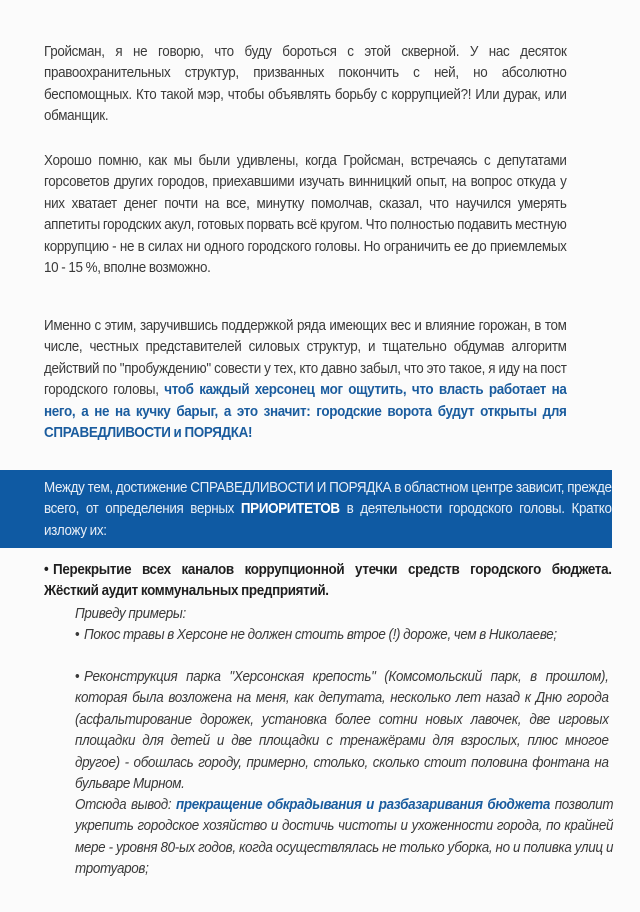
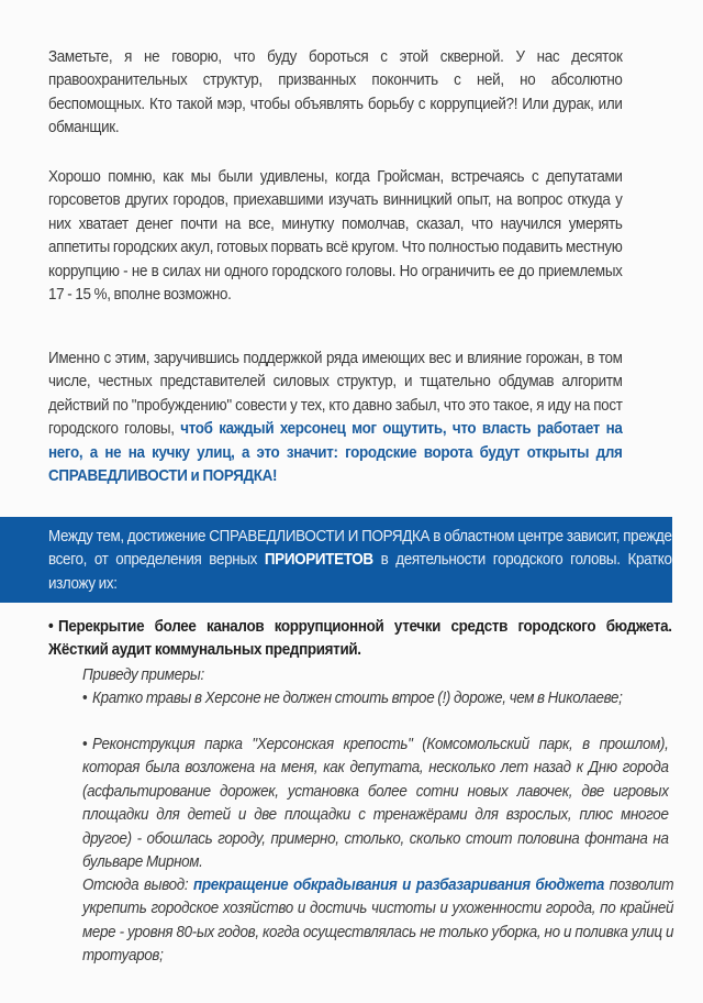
- Гройсман, я не говорю, что буду бороться с этой скверной. У нас десяток правоохранительных структур, призванных покончить с ней, но абсолютно беспомощных. Кто такой мэр, чтобы объявлять борьбу с коррупцией?! Или дурак, или обманщик.
+ Заметьте, я не говорю, что буду бороться с этой скверной. У нас десяток правоохранительных структур, призванных покончить с ней, но абсолютно беспомощных. Кто такой мэр, чтобы объявлять борьбу с коррупцией?! Или дурак, или обманщик.
- Хорошо помню, как мы были удивлены, когда Гройсман, встречаясь с депутатами горсоветов других городов, приехавшими изучать винницкий опыт, на вопрос откуда у них хватает денег почти на все, минутку помолчав, сказал, что научился умерять аппетиты городских акул, готовых порвать всё кругом. Что полностью подавить местную коррупцию - не в силах ни одного городского головы. Но ограничить ее до приемлемых 10 - 15 %, вполне возможно.
+ Хорошо помню, как мы были удивлены, когда Гройсман, встречаясь с депутатами горсоветов других городов, приехавшими изучать винницкий опыт, на вопрос откуда у них хватает денег почти на все, минутку помолчав, сказал, что научился умерять аппетиты городских акул, готовых порвать всё кругом. Что полностью подавить местную коррупцию - не в силах ни одного городского головы. Но ограничить ее до приемлемых 17 - 15 %, вполне возможно.
- Именно с этим, заручившись поддержкой ряда имеющих вес и влияние горожан, в том числе, честных представителей силовых структур, и тщательно обдумав алгоритм действий по "пробуждению" совести у тех, кто давно забыл, что это такое, я иду на пост городского головы, чтоб каждый херсонец мог ощутить, что власть работает на него, а не на кучку барыг, а это значит: городские ворота будут открыты для СПРАВЕДЛИВОСТИ и ПОРЯДКА!
+ Именно с этим, заручившись поддержкой ряда имеющих вес и влияние горожан, в том числе, честных представителей силовых структур, и тщательно обдумав алгоритм действий по "пробуждению" совести у тех, кто давно забыл, что это такое, я иду на пост городского головы, чтоб каждый херсонец мог ощутить, что власть работает на него, а не на кучку улиц, а это значит: городские ворота будут открыты для СПРАВЕДЛИВОСТИ и ПОРЯДКА!
  Между тем, достижение СПРАВЕДЛИВОСТИ И ПОРЯДКА в областном центре зависит, прежде всего, от определения верных ПРИОРИТЕТОВ в деятельности городского головы. Кратко изложу их:
- • Перекрытие всех каналов коррупционной утечки средств городского бюджета. Жёсткий аудит коммунальных предприятий.
+ • Перекрытие более каналов коррупционной утечки средств городского бюджета. Жёсткий аудит коммунальных предприятий.
  Приведу примеры:
- • Покос травы в Херсоне не должен стоить втрое (!) дороже, чем в Николаеве;
+ • Кратко травы в Херсоне не должен стоить втрое (!) дороже, чем в Николаеве;
  • Реконструкция парка "Херсонская крепость" (Комсомольский парк, в прошлом), которая была возложена на меня, как депутата, несколько лет назад к Дню города (асфальтирование дорожек, установка более сотни новых лавочек, две игровых площадки для детей и две площадки с тренажёрами для взрослых, плюс многое другое) - обошлась городу, примерно, столько, сколько стоит половина фонтана на бульваре Мирном.
  Отсюда вывод: прекращение обкрадывания и разбазаривания бюджета позволит укрепить городское хозяйство и достичь чистоты и ухоженности города, по крайней мере - уровня 80-ых годов, когда осуществлялась не только уборка, но и поливка улиц и тротуаров;
